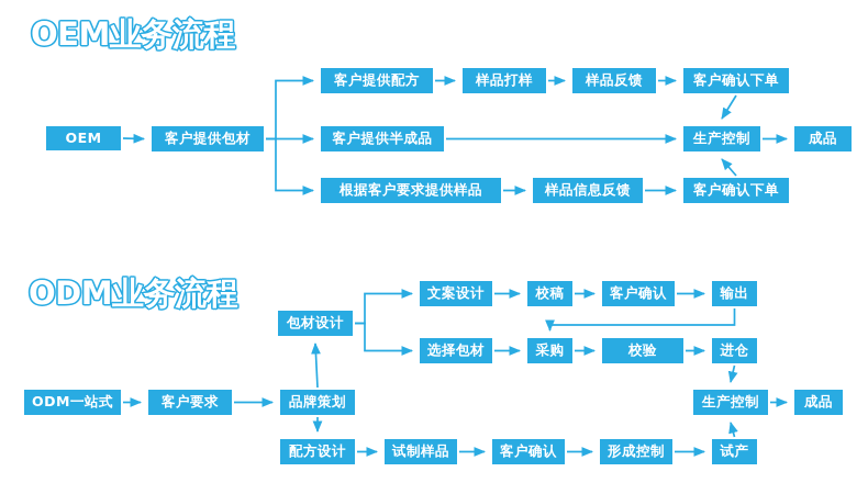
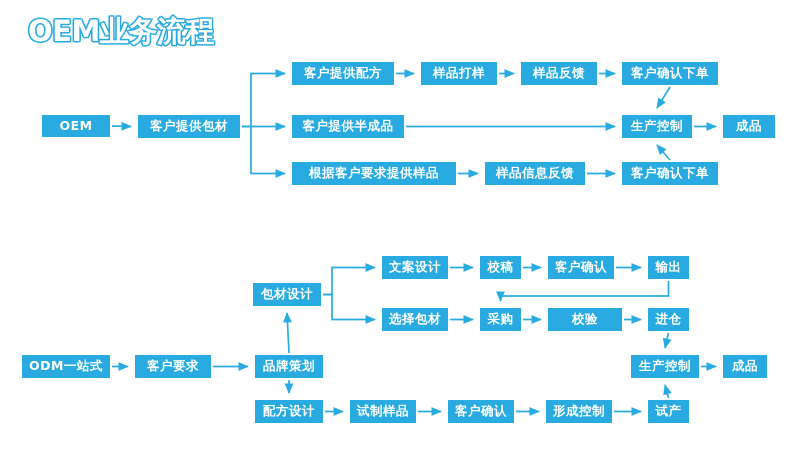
  OEM业务流程
- ODM业务流程
  OEM
  客户提供包材
  客户提供配方
  样品打样
  样品反馈
  客户确认下单
  客户提供半成品
  生产控制
  成品
  根据客户要求提供样品
  样品信息反馈
  客户确认下单
  ODM一站式
  客户要求
  品牌策划
  包材设计
  文案设计
  校稿
  客户确认
  输出
  选择包材
  采购
  校验
  进仓
  生产控制
  成品
  配方设计
  试制样品
  客户确认
  形成控制
  试产
